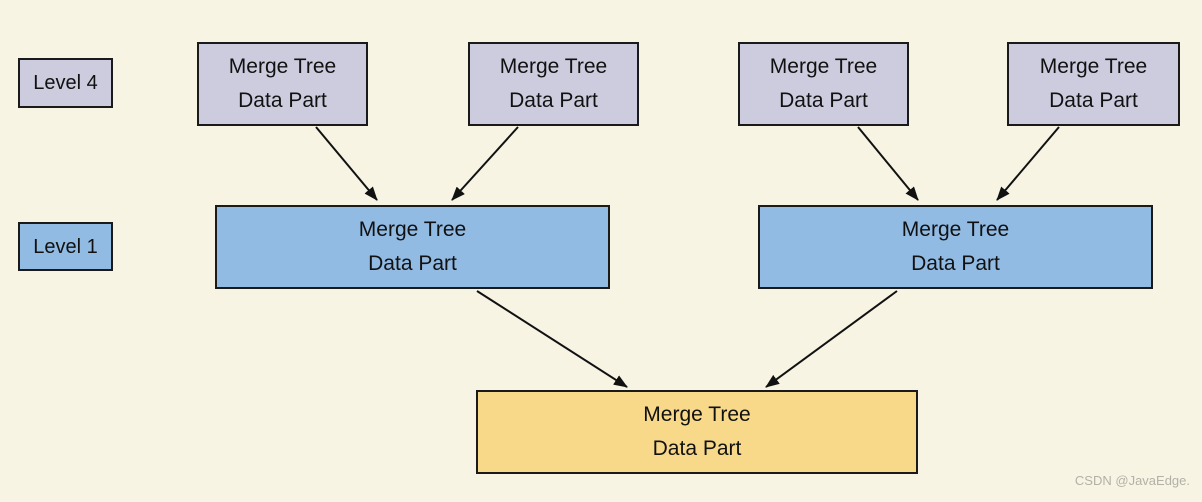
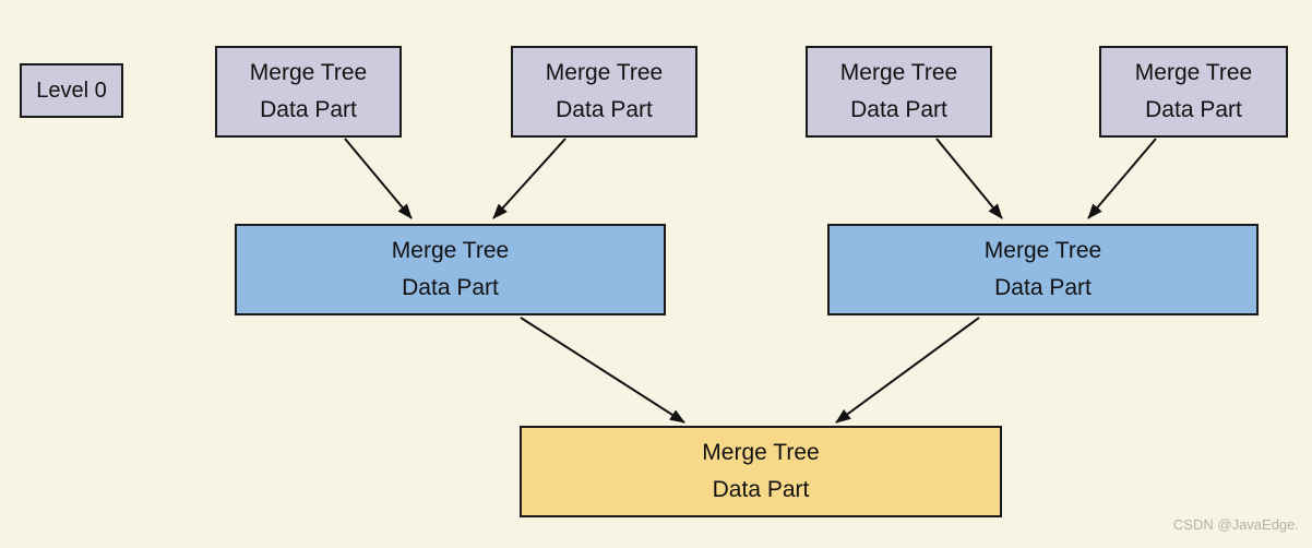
- Level 4
+ Level 0
- Level 1
  Merge Tree
  Data Part
  Merge Tree
  Data Part
  Merge Tree
  Data Part
  Merge Tree
  Data Part
  Merge Tree
  Data Part
  Merge Tree
  Data Part
  Merge Tree
  Data Part
  CSDN @JavaEdge.
